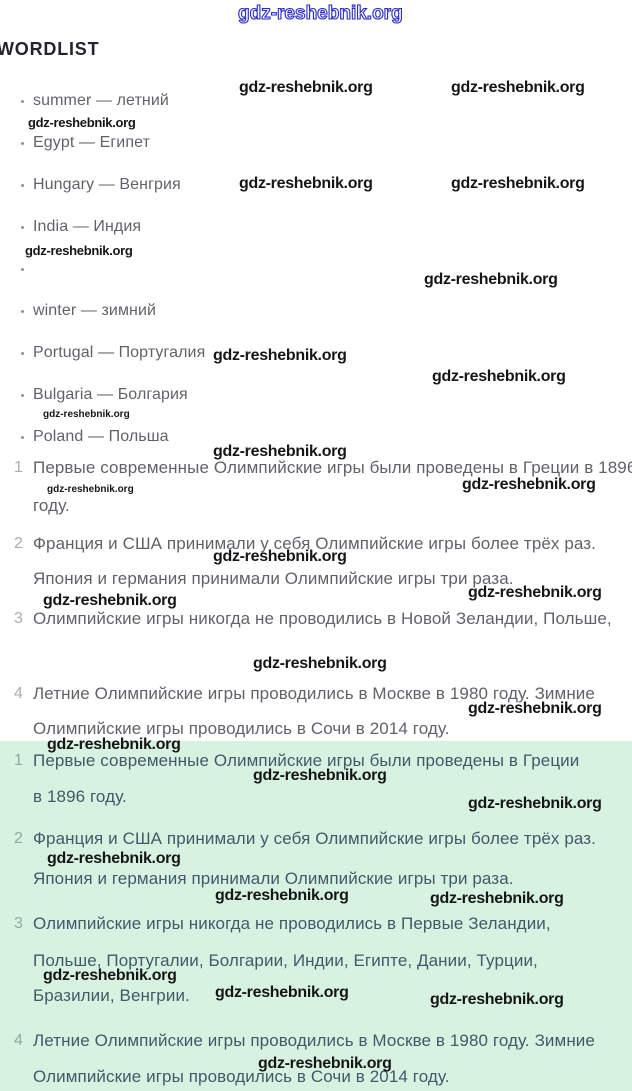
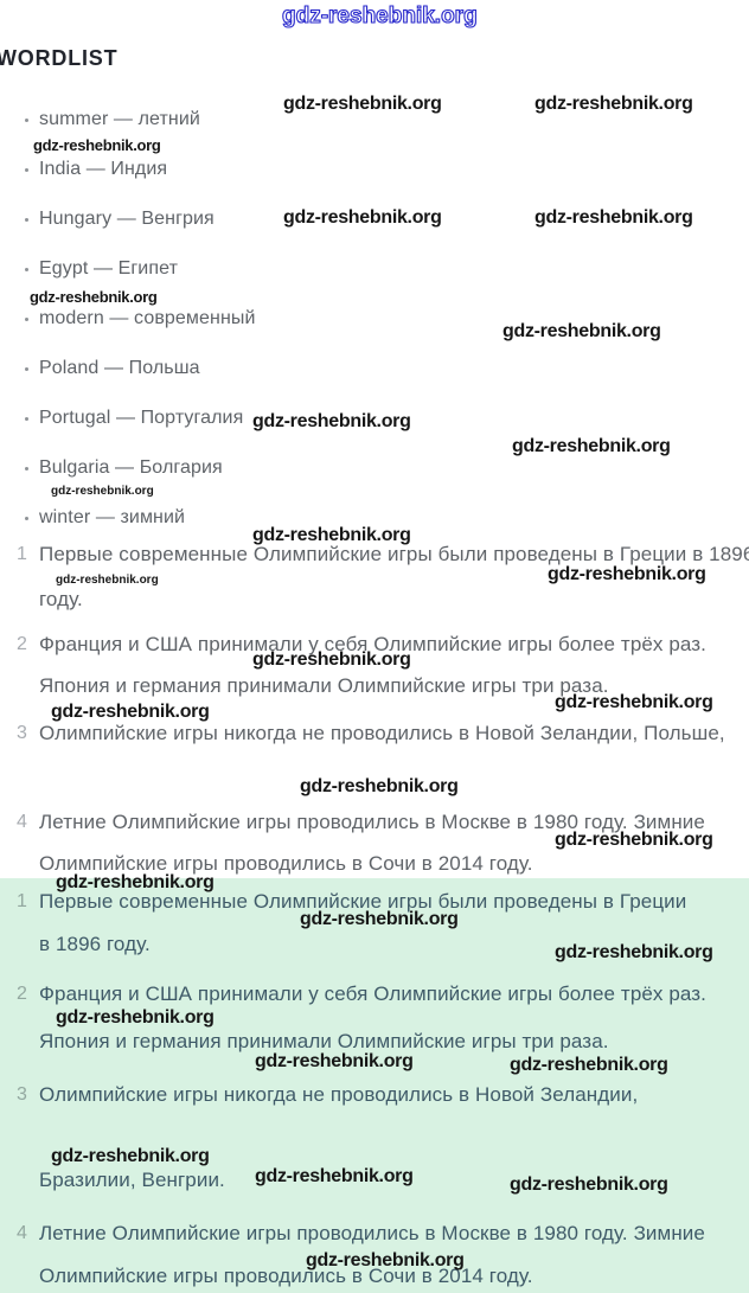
  gdz-reshebnik.org
  WORDLIST
  summer — летний
- Egypt — Египет
+ India — Индия
  Hungary — Венгрия
- India — Индия
+ Egypt — Египет
+ modern — современный
- winter — зимний
+ Poland — Польша
  Portugal — Португалия
  Bulgaria — Болгария
- Poland — Польша
+ winter — зимний
  1
  Первые современные Олимпийские игры были проведены в Греции в 189
  году.
  2
  Франция и США принимали у себя Олимпийские игры более трёх раз.
  Япония и германия принимали Олимпийские игры три раза.
  3
  Олимпийские игры никогда не проводились в Новой Зеландии, Польше,
  4
  Летние Олимпийские игры проводились в Москве в 1980 году. Зимние
  Олимпийские игры проводились в Сочи в 2014 году.
  1
  Первые современные Олимпийские игры были проведены в Греции
  в 1896 году.
  2
  Франция и США принимали у себя Олимпийские игры более трёх раз.
  Япония и германия принимали Олимпийские игры три раза.
  3
- Олимпийские игры никогда не проводились в Первые Зеландии,
+ Олимпийские игры никогда не проводились в Новой Зеландии,
- Польше, Португалии, Болгарии, Индии, Египте, Дании, Турции,
  Бразилии, Венгрии.
  4
  Летние Олимпийские игры проводились в Москве в 1980 году. Зимние
  Олимпийские игры проводились в Сочи в 2014 году.
  gdz-reshebnik.org
  gdz-reshebnik.org
  gdz-reshebnik.org
  gdz-reshebnik.org
  gdz-reshebnik.org
  gdz-reshebnik.org
  gdz-reshebnik.org
  gdz-reshebnik.org
  gdz-reshebnik.org
  gdz-reshebnik.org
  gdz-reshebnik.org
  gdz-reshebnik.org
  gdz-reshebnik.org
  gdz-reshebnik.org
  gdz-reshebnik.org
  gdz-reshebnik.org
  gdz-reshebnik.org
  gdz-reshebnik.org
  gdz-reshebnik.org
  gdz-reshebnik.org
  gdz-reshebnik.org
  gdz-reshebnik.org
  gdz-reshebnik.org
  gdz-reshebnik.org
  gdz-reshebnik.org
  gdz-reshebnik.org
  gdz-reshebnik.org
  gdz-reshebnik.org
